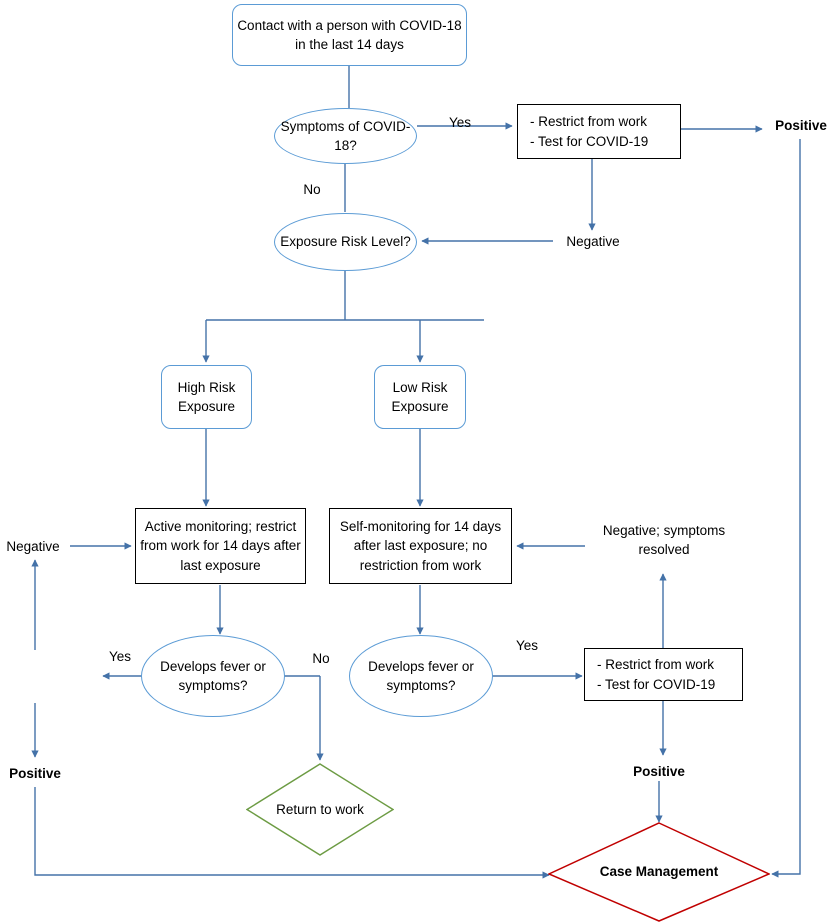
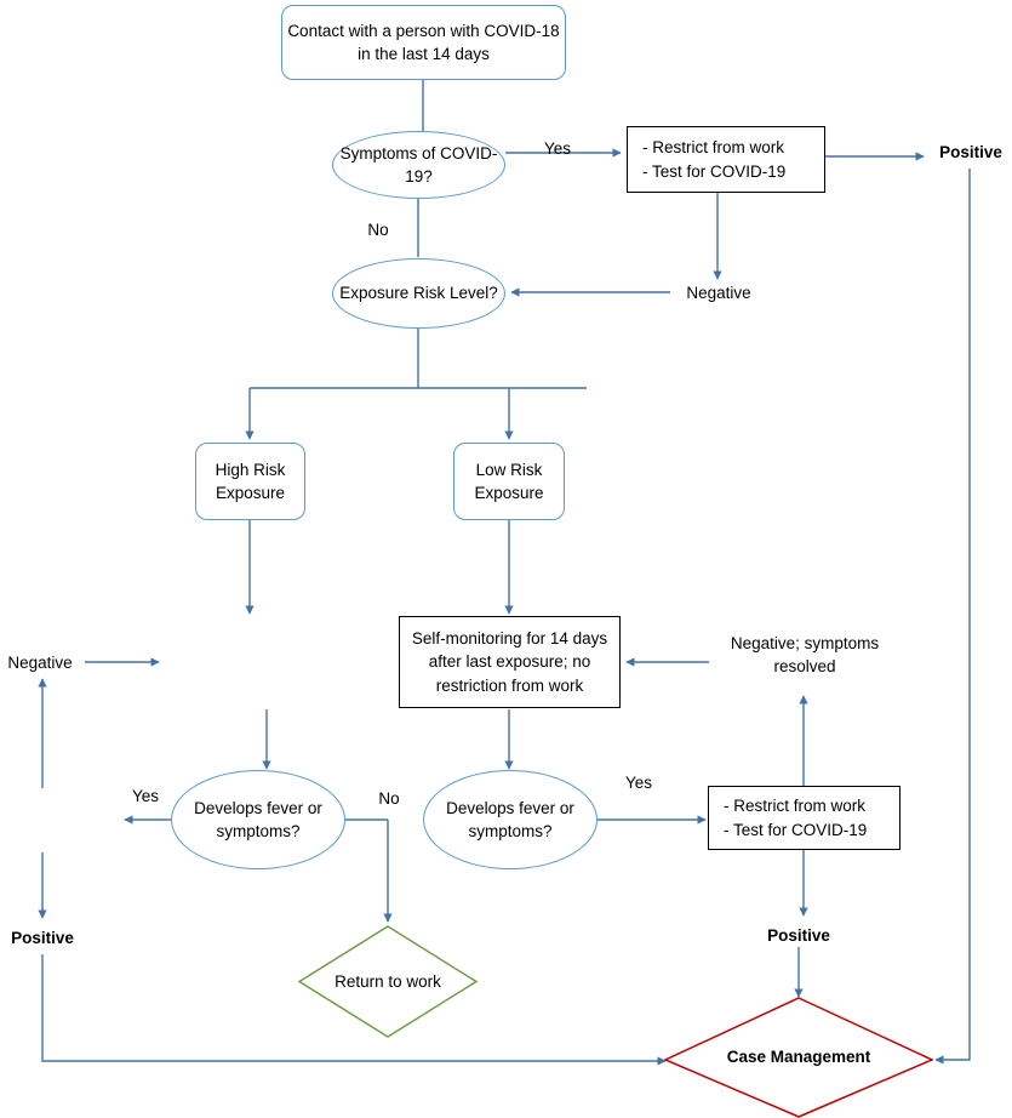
  Contact with a person with COVID-18 in the last 14 days
- Symptoms of COVID-18?
+ Symptoms of COVID-19?
  - Restrict from work
  - Test for COVID-19
  Exposure Risk Level?
  High Risk Exposure
  Low Risk Exposure
- Active monitoring; restrict from work for 14 days after last exposure
  Self-monitoring for 14 days after last exposure; no restriction from work
  Develops fever or symptoms?
  Develops fever or symptoms?
  - Restrict from work
  - Test for COVID-19
  Return to work
  Case Management
  Yes
  No
  Negative
  Positive
  Negative
  Negative; symptoms resolved
  Yes
  No
  Yes
  Positive
  Positive
